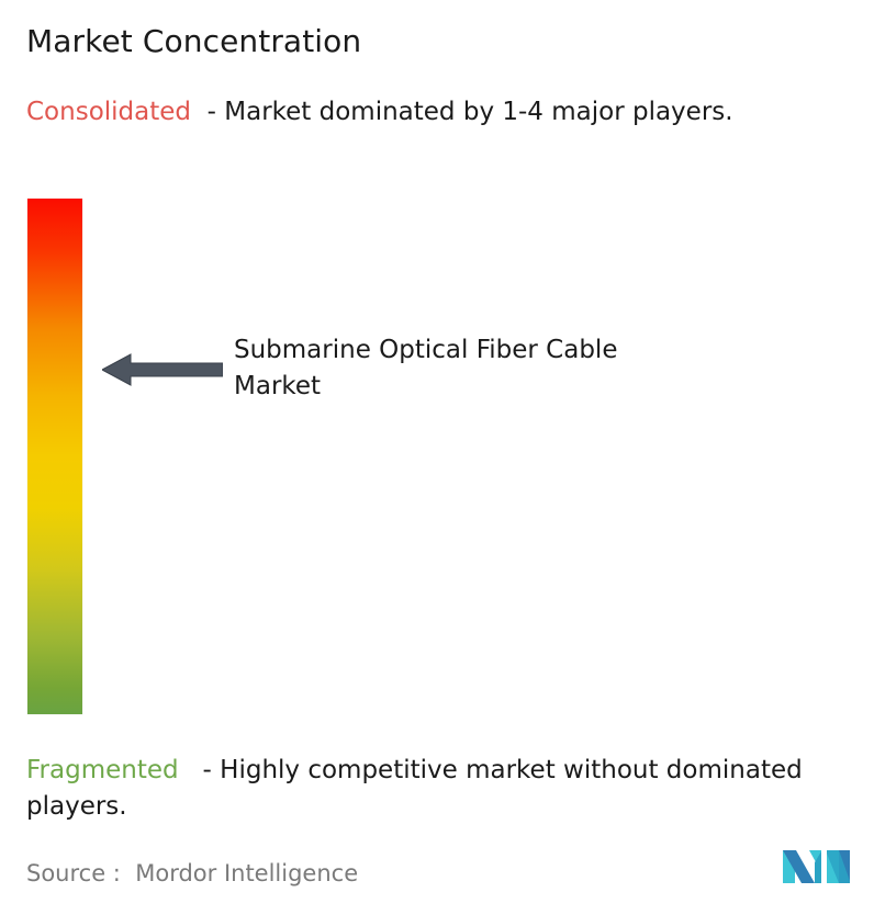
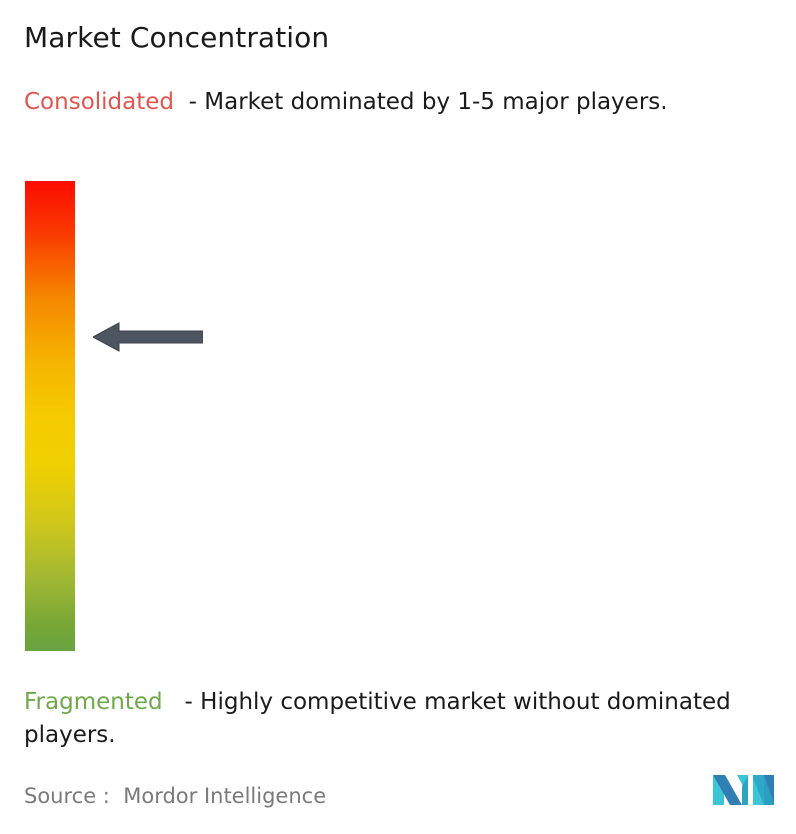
  Market Concentration
- Consolidated - Market dominated by 1-4 major players.
+ Consolidated - Market dominated by 1-5 major players.
- Submarine Optical Fiber Cable Market
  Fragmented - Highly competitive market without dominated players.
  Source : Mordor Intelligence
